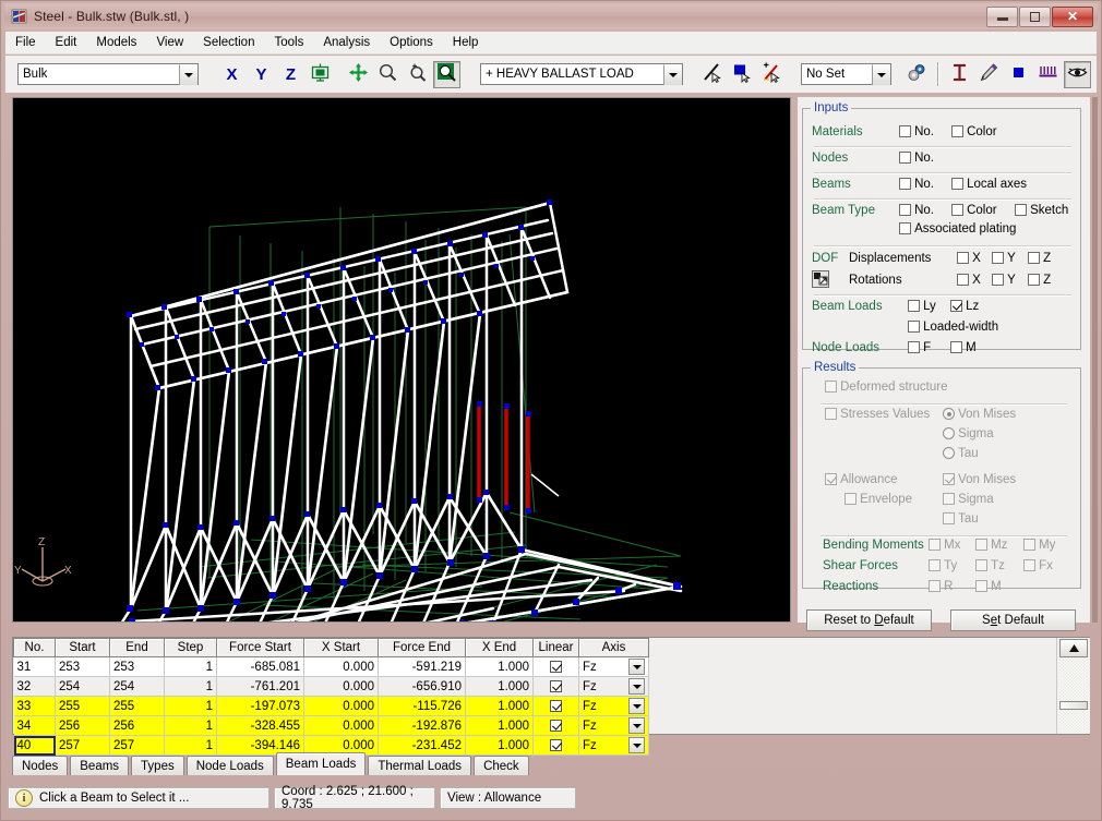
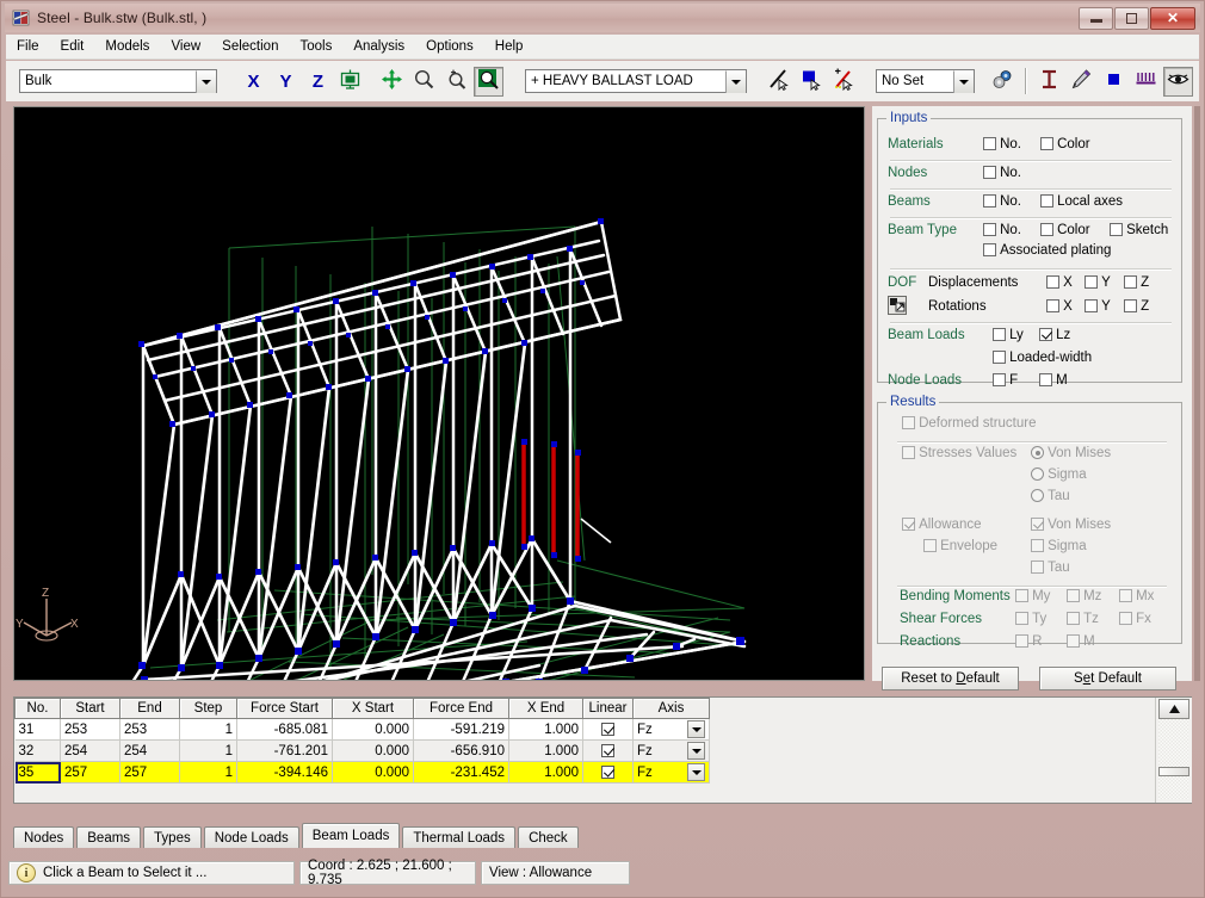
  Steel - Bulk.stw (Bulk.stl, )
  ✕
  File
  Edit
  Models
  View
  Selection
  Tools
  Analysis
  Options
  Help
  Bulk
  X
  Y
  Z
  + HEAVY BALLAST LOAD
  No Set
  Z
  Y
  X
  Inputs
  Materials
  No.
  Color
  Nodes
  No.
  Beams
  No.
  Local axes
  Beam Type
  No.
  Color
  Sketch
  Associated plating
  DOF
  Displacements
  X
  Y
  Z
  Rotations
  X
  Y
  Z
  Beam Loads
  Ly
  Lz
  Loaded-width
  Node Loads
  F
  M
  Results
  Deformed structure
  Stresses Values
  Von Mises
  Sigma
  Tau
  Allowance
  Von Mises
  Envelope
  Sigma
  Tau
  Bending Moments
- Mx
+ My
  Mz
- My
+ Mx
  Shear Forces
  Ty
  Tz
  Fx
  Reactions
  R
  M
  Reset to Default
  Set Default
  No.	Start	End	Step	Force Start	X Start	Force End	X End	Linear	Axis
  31	253	253	1	-685.081	0.000	-591.219	1.000		Fz
  32	254	254	1	-761.201	0.000	-656.910	1.000		Fz
- 33	255	255	1	-197.073	0.000	-115.726	1.000		Fz
- 34	256	256	1	-328.455	0.000	-192.876	1.000		Fz
- 40	257	257	1	-394.146	0.000	-231.452	1.000		Fz
+ 35	257	257	1	-394.146	0.000	-231.452	1.000		Fz
  Nodes
  Beams
  Types
  Node Loads
  Beam Loads
  Thermal Loads
  Check
  i
  Click a Beam to Select it ...
  Coord : 2.625 ; 21.600 ; 9.735
  View : Allowance
